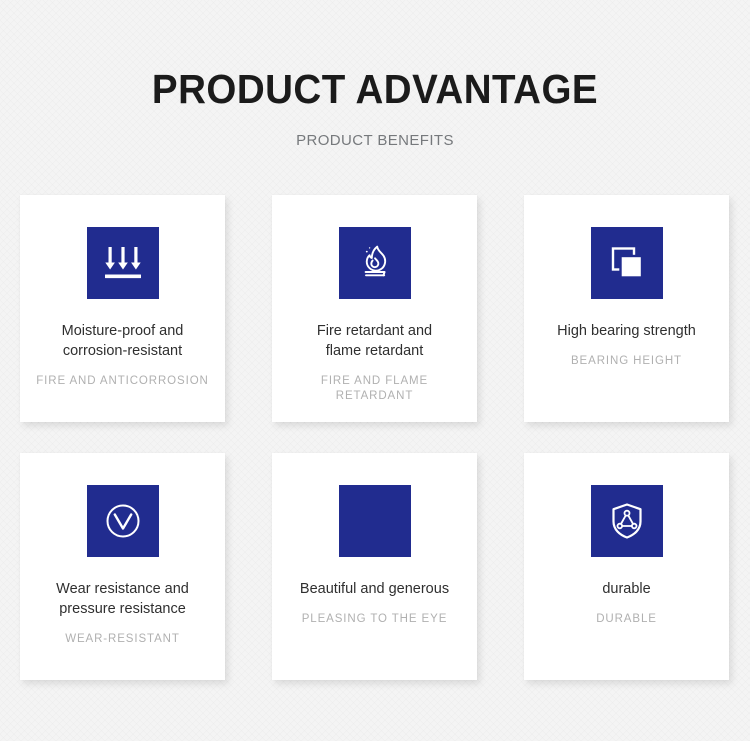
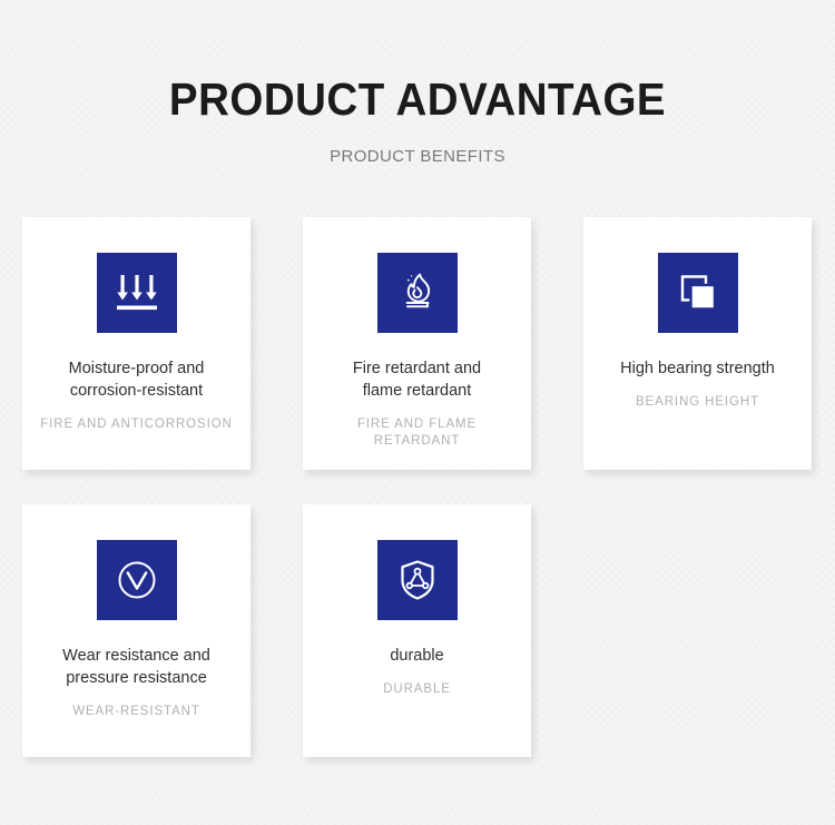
  PRODUCT ADVANTAGE
  PRODUCT BENEFITS
  Moisture-proof and
  corrosion-resistant
  FIRE AND ANTICORROSION
  Fire retardant and
  flame retardant
  FIRE AND FLAME RETARDANT
  High bearing strength
  BEARING HEIGHT
  Wear resistance and
  pressure resistance
  WEAR-RESISTANT
- Beautiful and generous
- PLEASING TO THE EYE
  durable
  DURABLE
